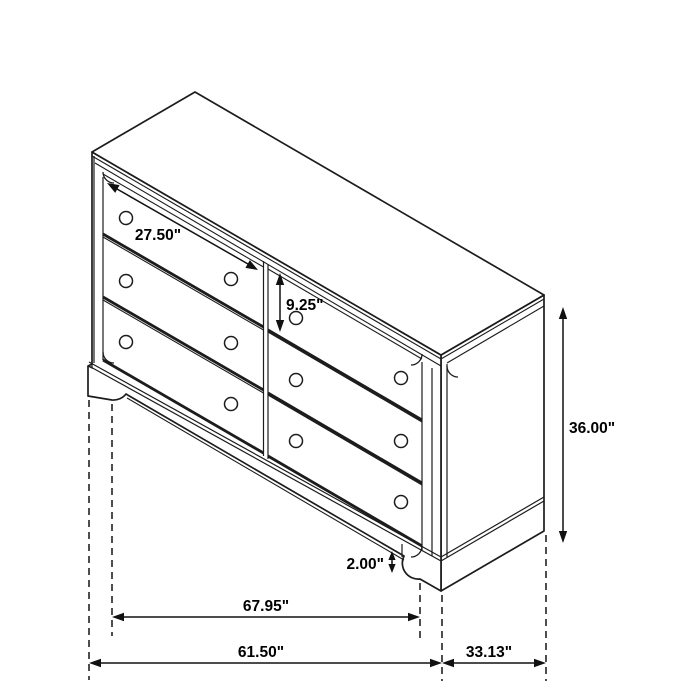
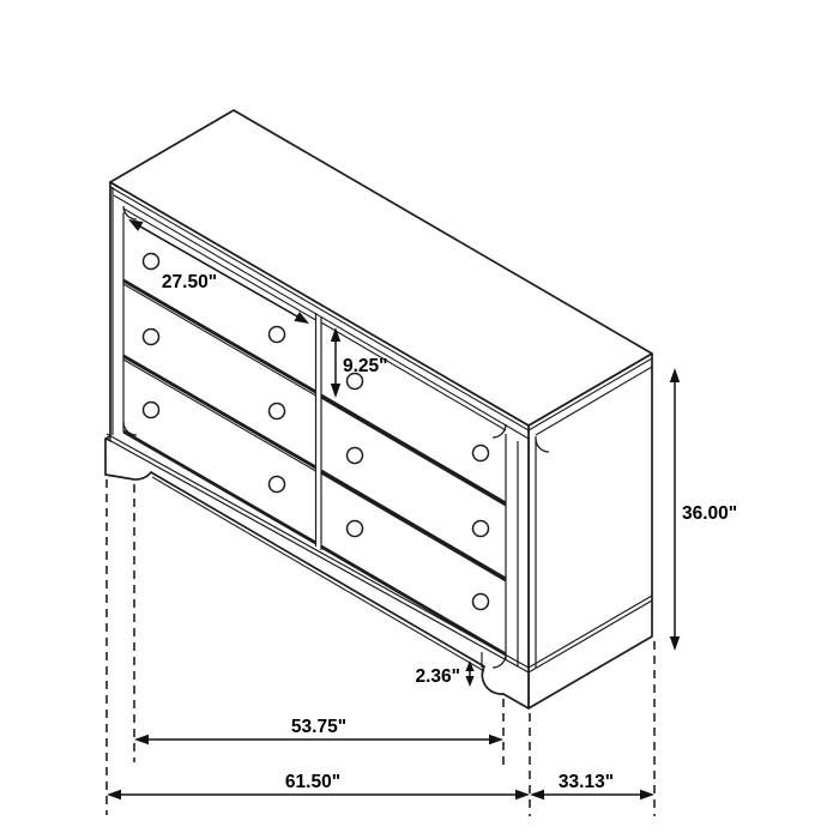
  27.50"
  9.25"
  36.00"
- 2.00"
+ 2.36"
- 67.95"
+ 53.75"
  61.50"
  33.13"
